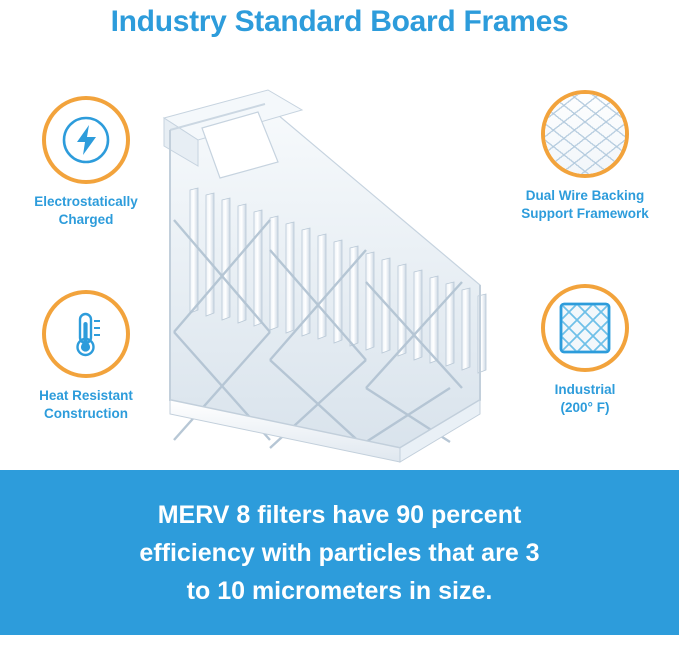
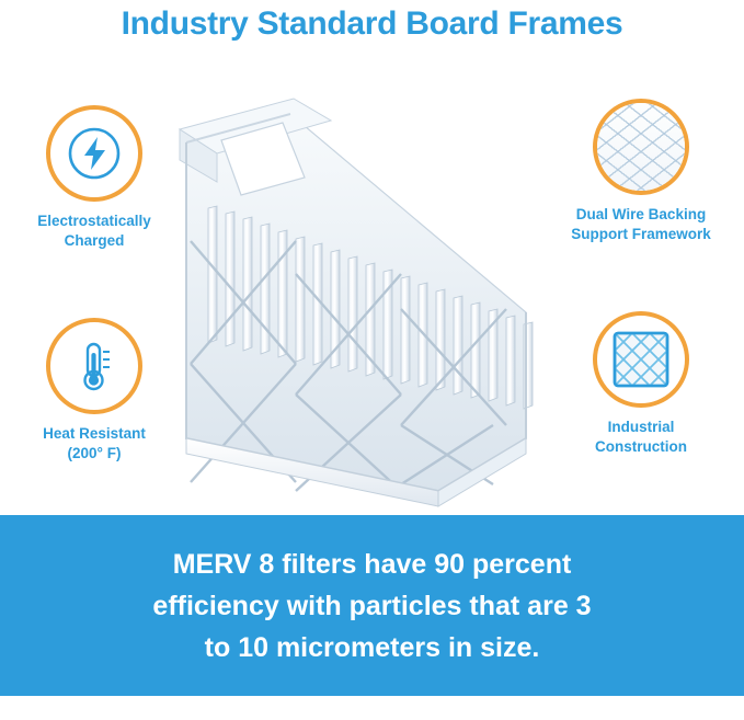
  Industry Standard Board Frames
  Electrostatically
  Charged
  Heat Resistant
- Construction
+ (200° F)
  Dual Wire Backing
  Support Framework
  Industrial
- (200° F)
+ Construction
  MERV 8 filters have 90 percent
  efficiency with particles that are 3
  to 10 micrometers in size.
